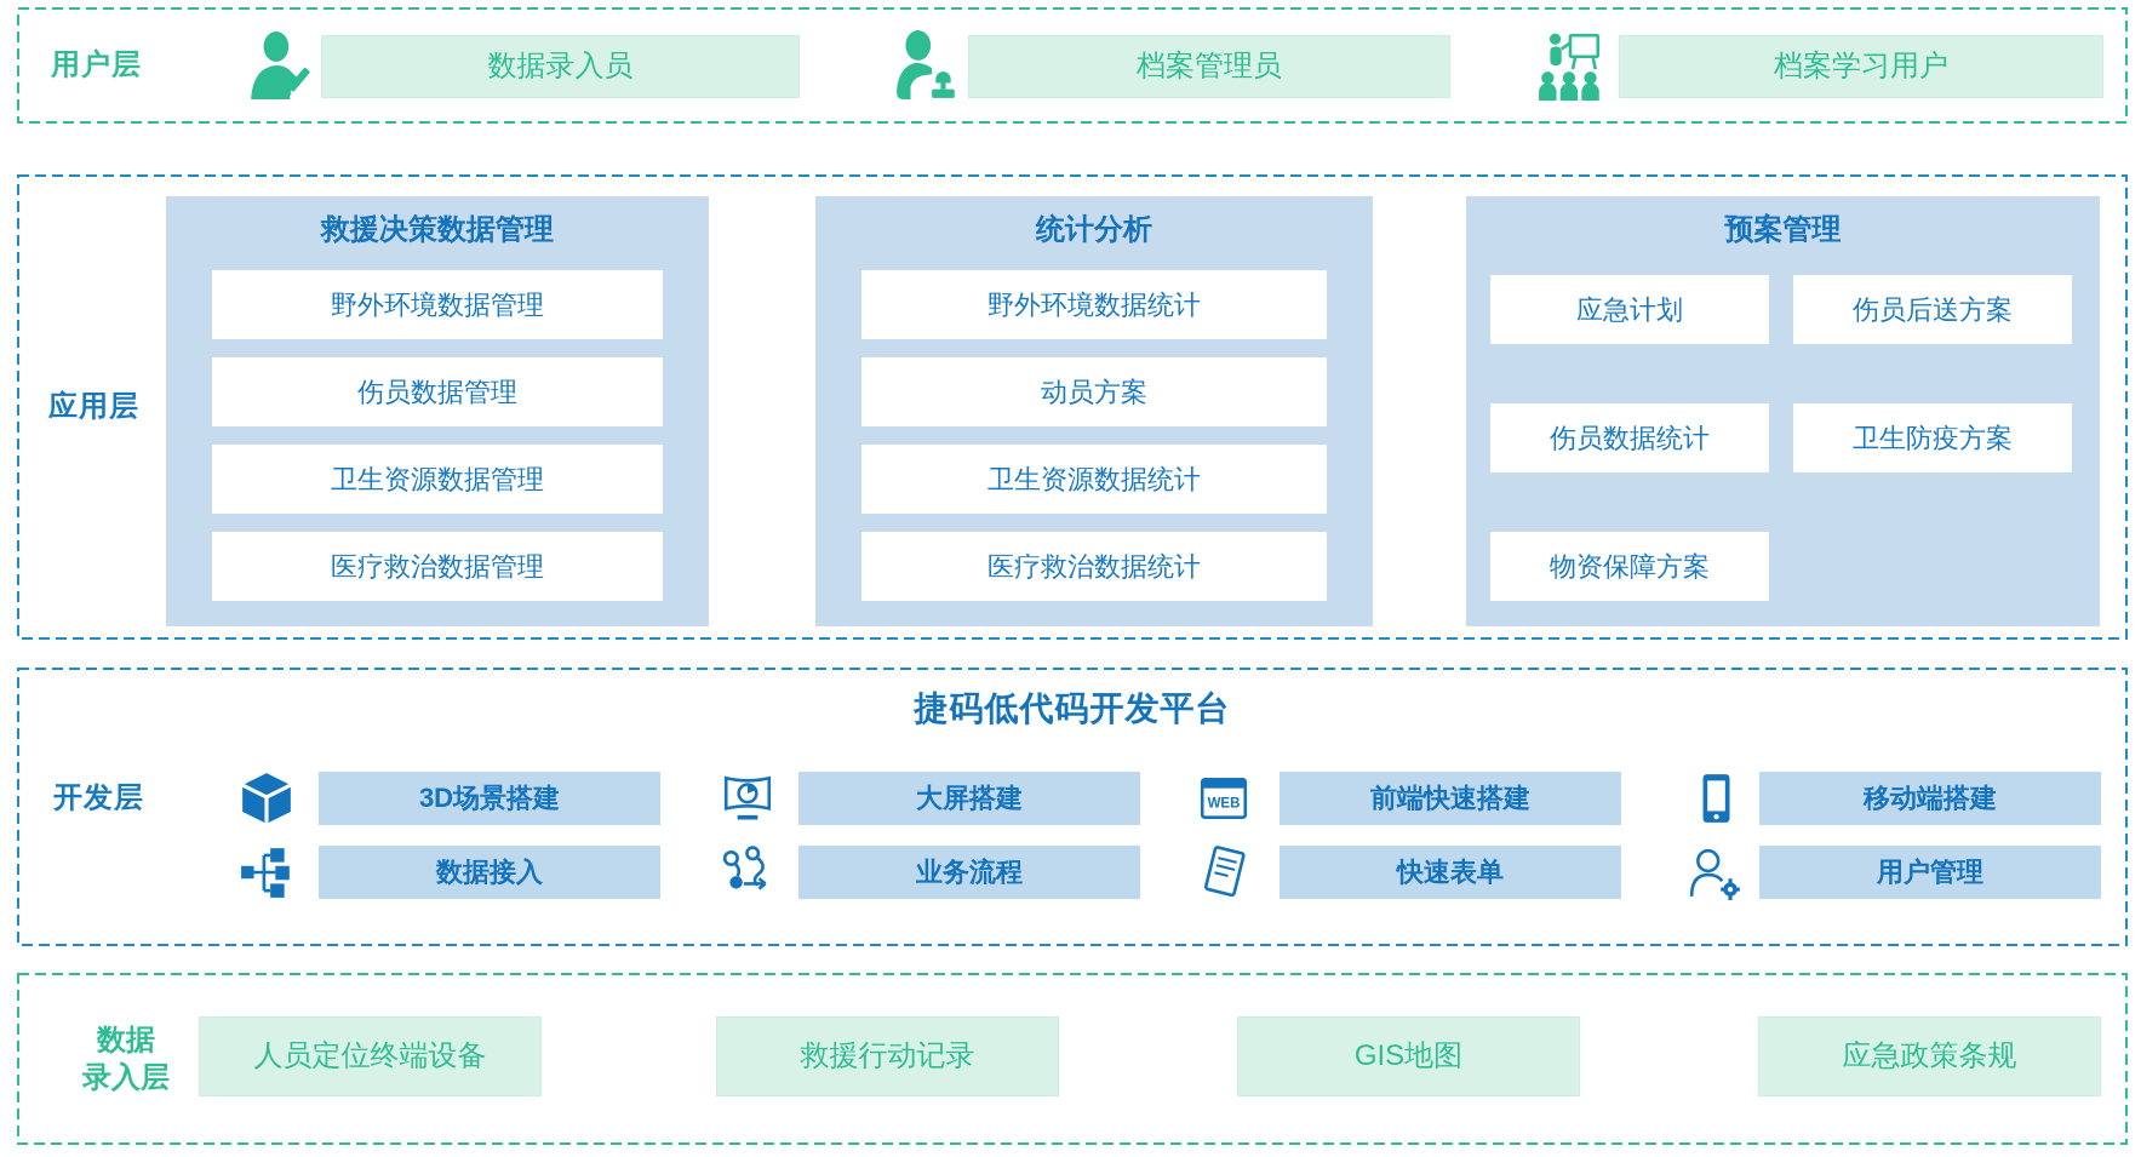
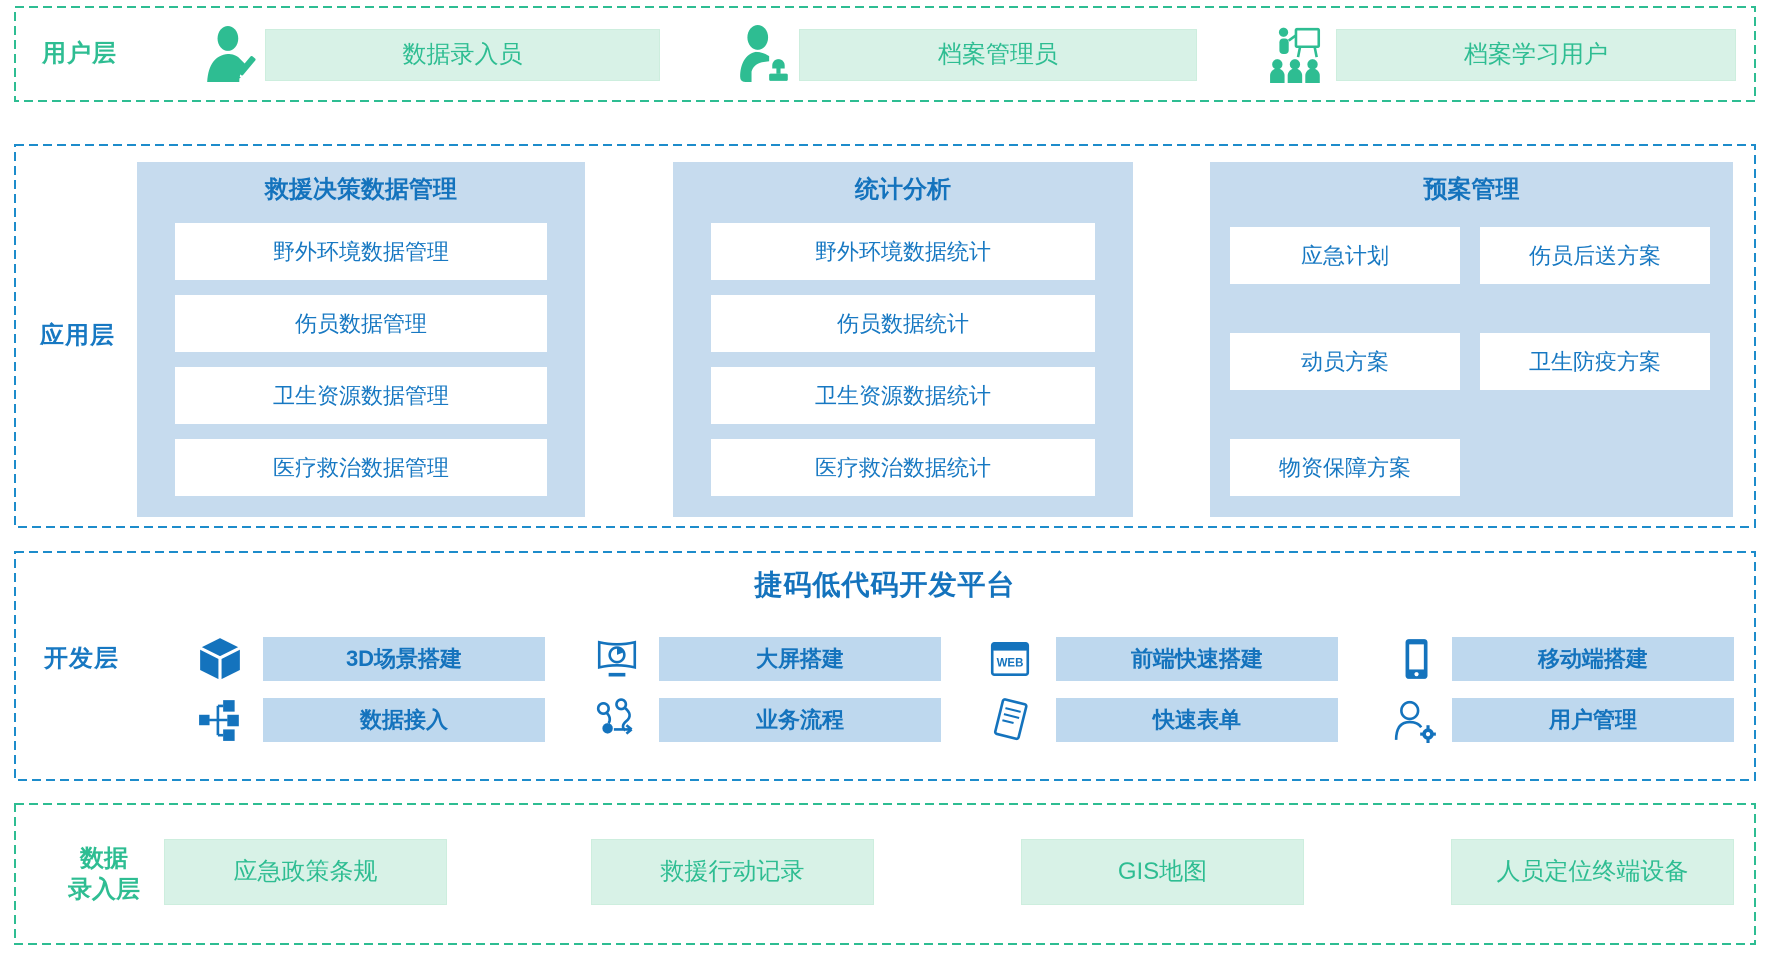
  用户层
  数据录入员
  档案管理员
  档案学习用户
  应用层
  救援决策数据管理
  野外环境数据管理
  伤员数据管理
  卫生资源数据管理
  医疗救治数据管理
  统计分析
  野外环境数据统计
- 动员方案
+ 伤员数据统计
  卫生资源数据统计
  医疗救治数据统计
  预案管理
  应急计划
  伤员后送方案
- 伤员数据统计
+ 动员方案
  卫生防疫方案
  物资保障方案
  开发层
  捷码低代码开发平台
  3D场景搭建
  大屏搭建
  WEB
  前端快速搭建
  移动端搭建
  数据接入
  业务流程
  快速表单
  用户管理
  数据
  录入层
- 人员定位终端设备
+ 应急政策条规
  救援行动记录
  GIS地图
- 应急政策条规
+ 人员定位终端设备
